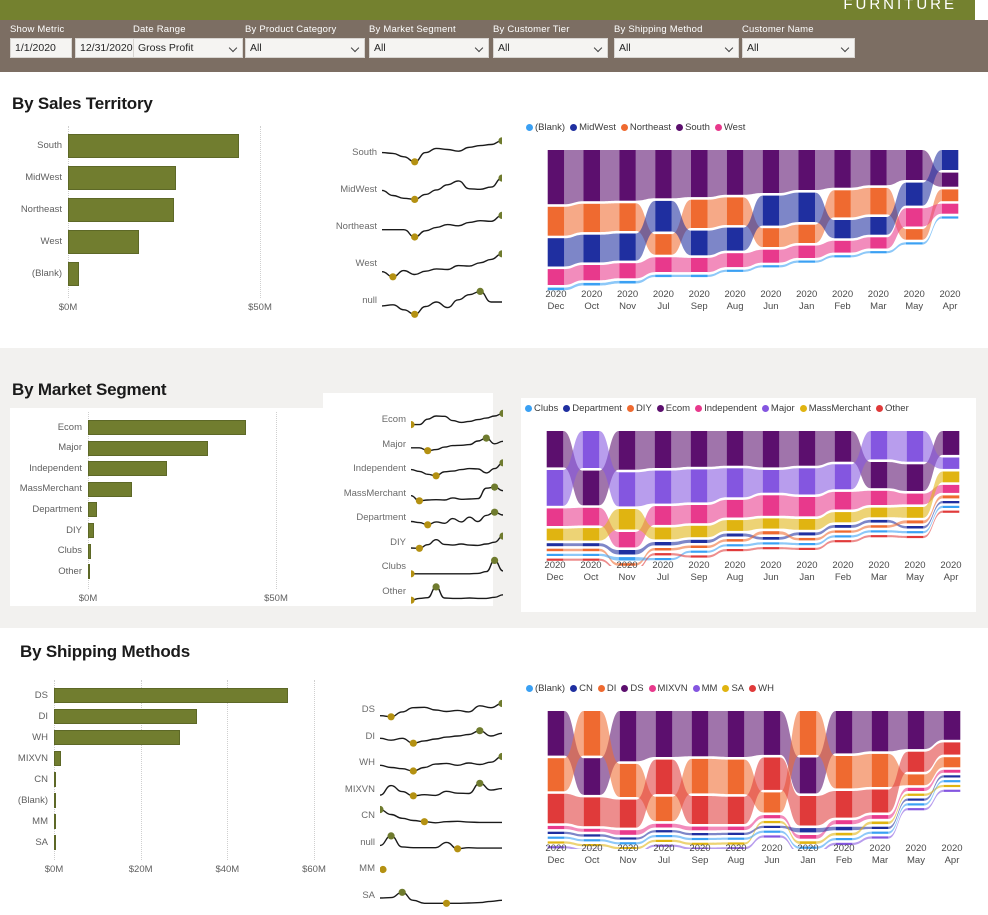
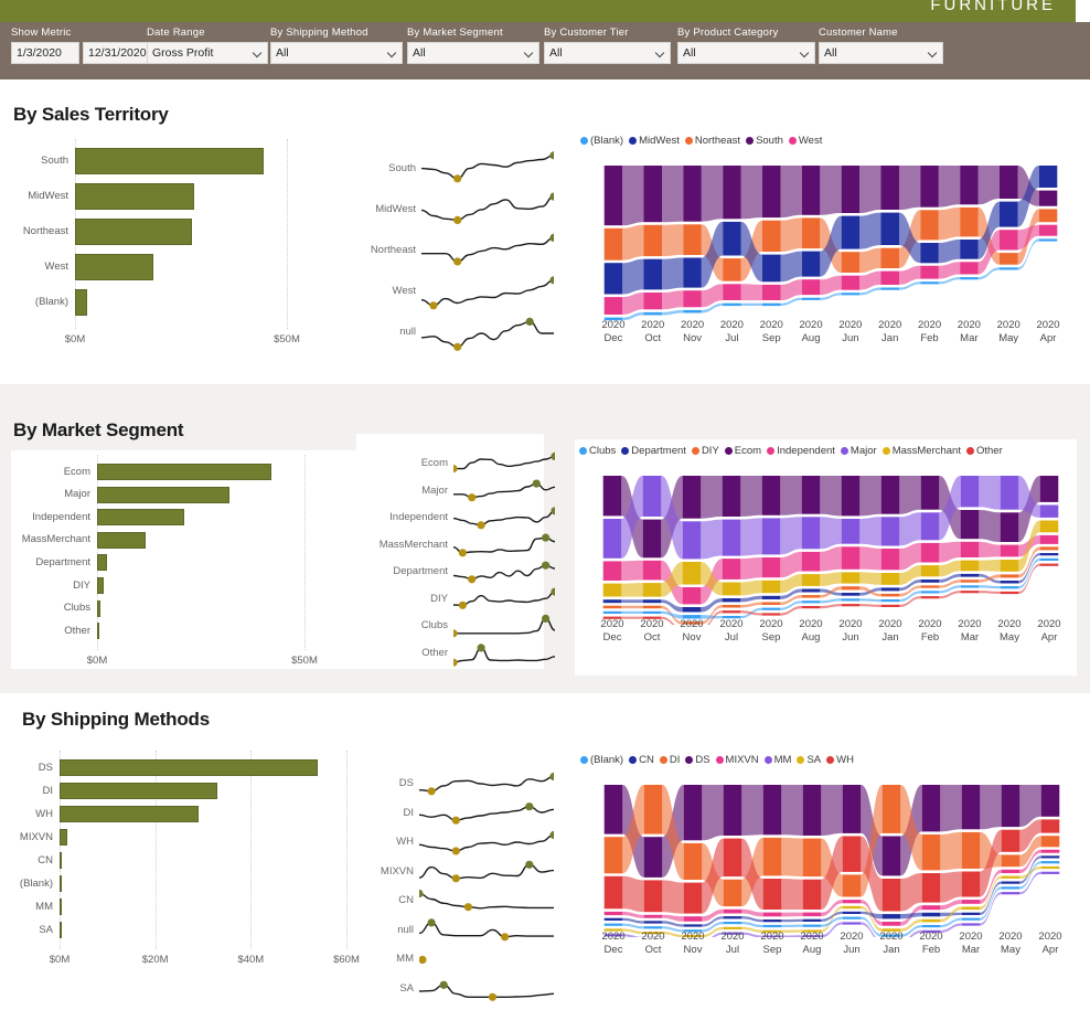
  FURNITURE
  Show Metric
- 1/1/2020
+ 1/3/2020
  12/31/2020
  Date Range
  Gross Profit
- By Product Category
+ By Shipping Method
  All
  By Market Segment
  All
  By Customer Tier
  All
- By Shipping Method
+ By Product Category
  All
  Customer Name
  All
  By Sales Territory
  South
  MidWest
  Northeast
  West
  (Blank)
  $0M
  $50M
  South
  MidWest
  Northeast
  West
  null
  (Blank)
  MidWest
  Northeast
  South
  West
  2020
  Dec
  2020
  Oct
  2020
  Nov
  2020
  Jul
  2020
  Sep
  2020
  Aug
  2020
  Jun
  2020
  Jan
  2020
  Feb
  2020
  Mar
  2020
  May
  2020
  Apr
  By Market Segment
  Ecom
  Major
  Independent
  MassMerchant
  Department
  DIY
  Clubs
  Other
  $0M
  $50M
  Ecom
  Major
  Independent
  MassMerchant
  Department
  DIY
  Clubs
  Other
  Clubs
  Department
  DIY
  Ecom
  Independent
  Major
  MassMerchant
  Other
  2020
  Dec
  2020
  Oct
  2020
  Nov
  2020
  Jul
  2020
  Sep
  2020
  Aug
  2020
  Jun
  2020
  Jan
  2020
  Feb
  2020
  Mar
  2020
  May
  2020
  Apr
  By Shipping Methods
  DS
  DI
  WH
  MIXVN
  CN
  (Blank)
  MM
  SA
  $0M
  $20M
  $40M
  $60M
  DS
  DI
  WH
  MIXVN
  CN
  null
  MM
  SA
  (Blank)
  CN
  DI
  DS
  MIXVN
  MM
  SA
  WH
  2020
  Dec
  2020
  Oct
  2020
  Nov
  2020
  Jul
  2020
  Sep
  2020
  Aug
  2020
  Jun
  2020
  Jan
  2020
  Feb
  2020
  Mar
  2020
  May
  2020
  Apr
